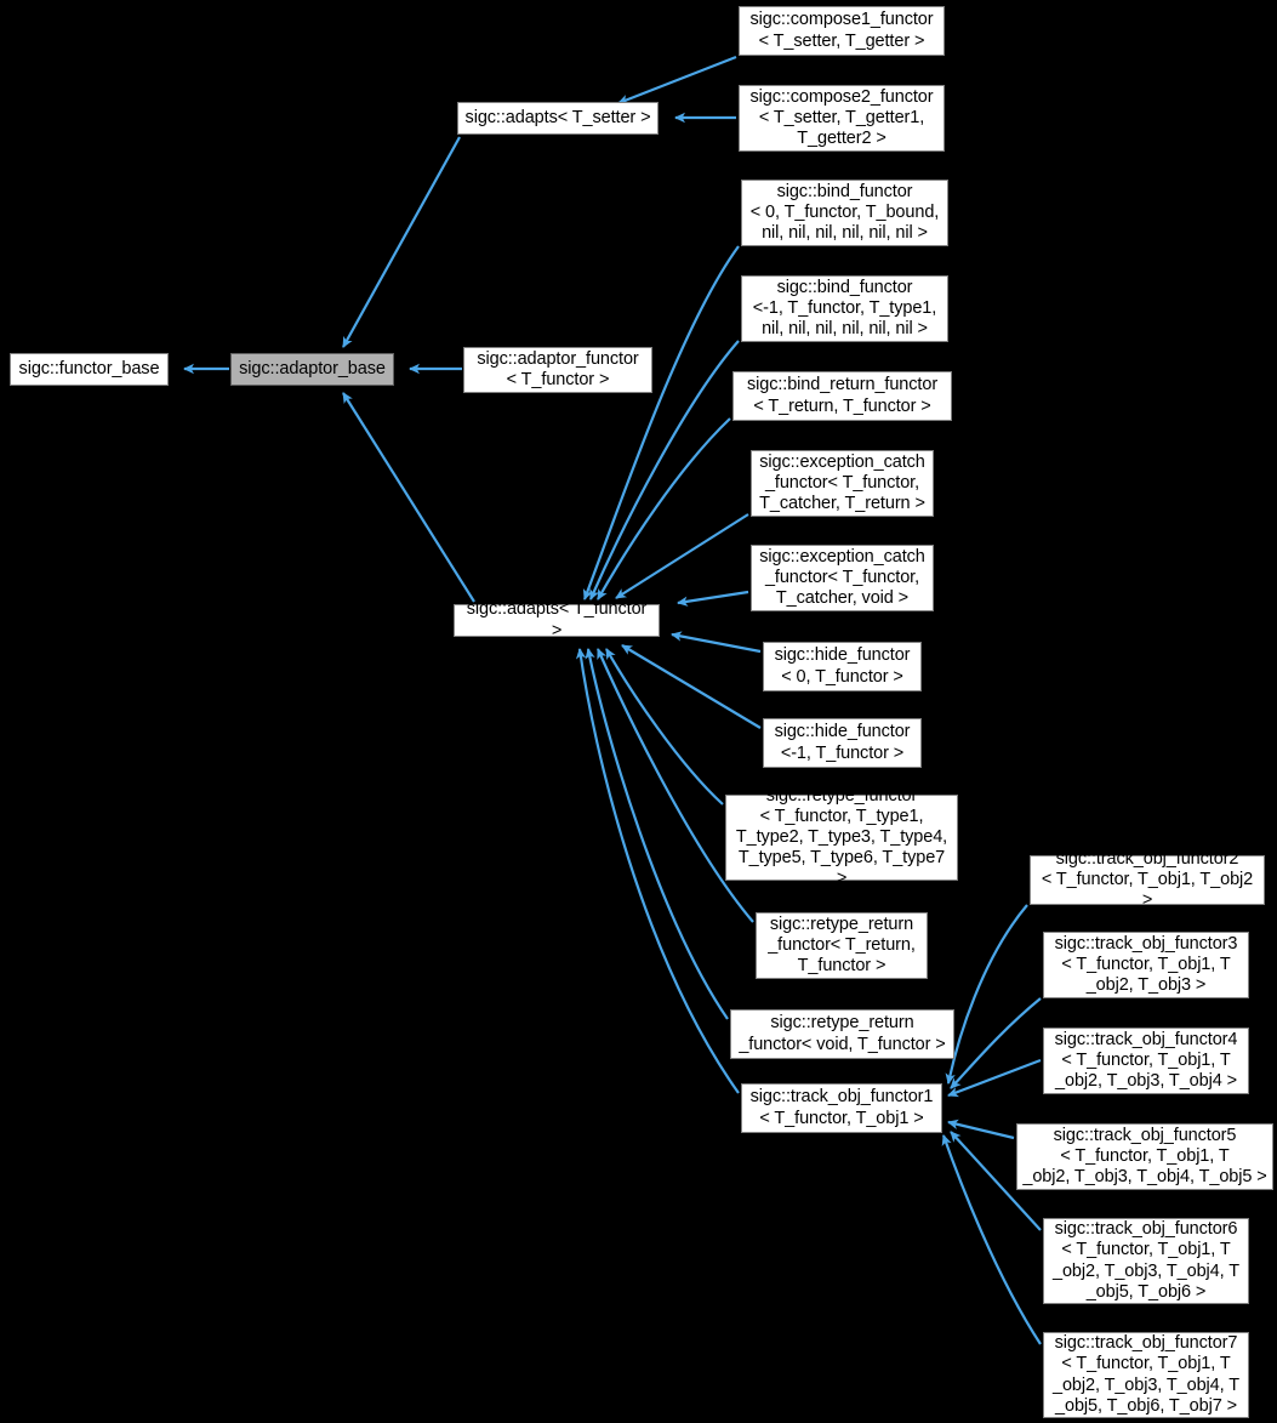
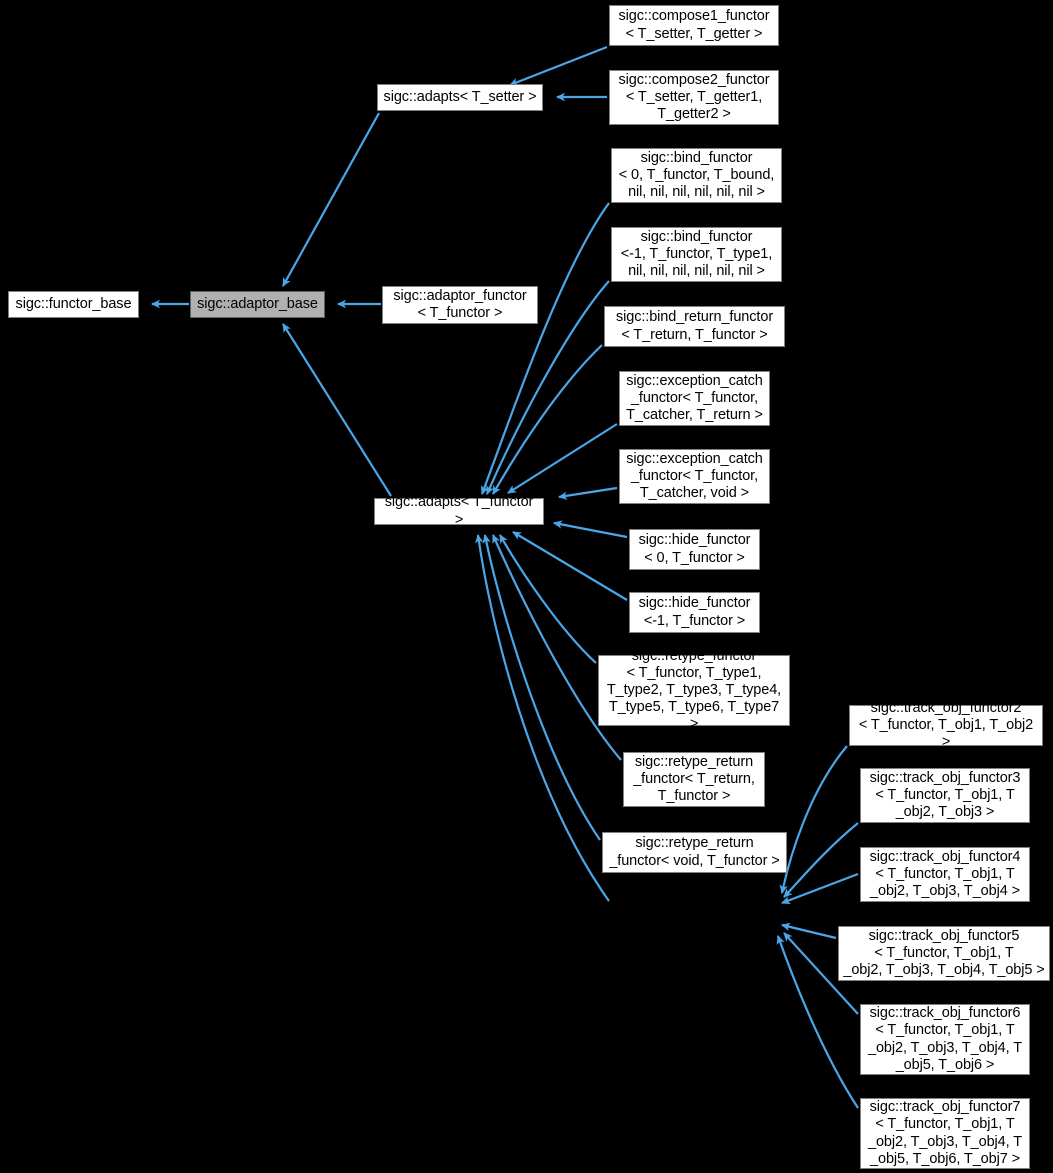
  sigc::functor_base
  sigc::adaptor_base
  sigc::adapts< T_setter >
  sigc::adapts< T_functor >
  sigc::adaptor_functor
  < T_functor >
  sigc::compose1_functor
  < T_setter, T_getter >
  sigc::compose2_functor
  < T_setter, T_getter1,
  T_getter2 >
  sigc::bind_functor
  < 0, T_functor, T_bound,
  nil, nil, nil, nil, nil, nil >
  sigc::bind_functor
  <-1, T_functor, T_type1,
  nil, nil, nil, nil, nil, nil >
  sigc::bind_return_functor
  < T_return, T_functor >
  sigc::exception_catch
  _functor< T_functor,
  T_catcher, T_return >
  sigc::exception_catch
  _functor< T_functor,
  T_catcher, void >
  sigc::hide_functor
  < 0, T_functor >
  sigc::hide_functor
  <-1, T_functor >
  sigc::retype_functor
  < T_functor, T_type1,
  T_type2, T_type3, T_type4,
  T_type5, T_type6, T_type7 >
  sigc::retype_return
  _functor< T_return,
  T_functor >
  sigc::retype_return
  _functor< void, T_functor >
- sigc::track_obj_functor1
- < T_functor, T_obj1 >
  sigc::track_obj_functor2
  < T_functor, T_obj1, T_obj2 >
  sigc::track_obj_functor3
  < T_functor, T_obj1, T
  _obj2, T_obj3 >
  sigc::track_obj_functor4
  < T_functor, T_obj1, T
  _obj2, T_obj3, T_obj4 >
  sigc::track_obj_functor5
  < T_functor, T_obj1, T
  _obj2, T_obj3, T_obj4, T_obj5 >
  sigc::track_obj_functor6
  < T_functor, T_obj1, T
  _obj2, T_obj3, T_obj4, T
  _obj5, T_obj6 >
  sigc::track_obj_functor7
  < T_functor, T_obj1, T
  _obj2, T_obj3, T_obj4, T
  _obj5, T_obj6, T_obj7 >
